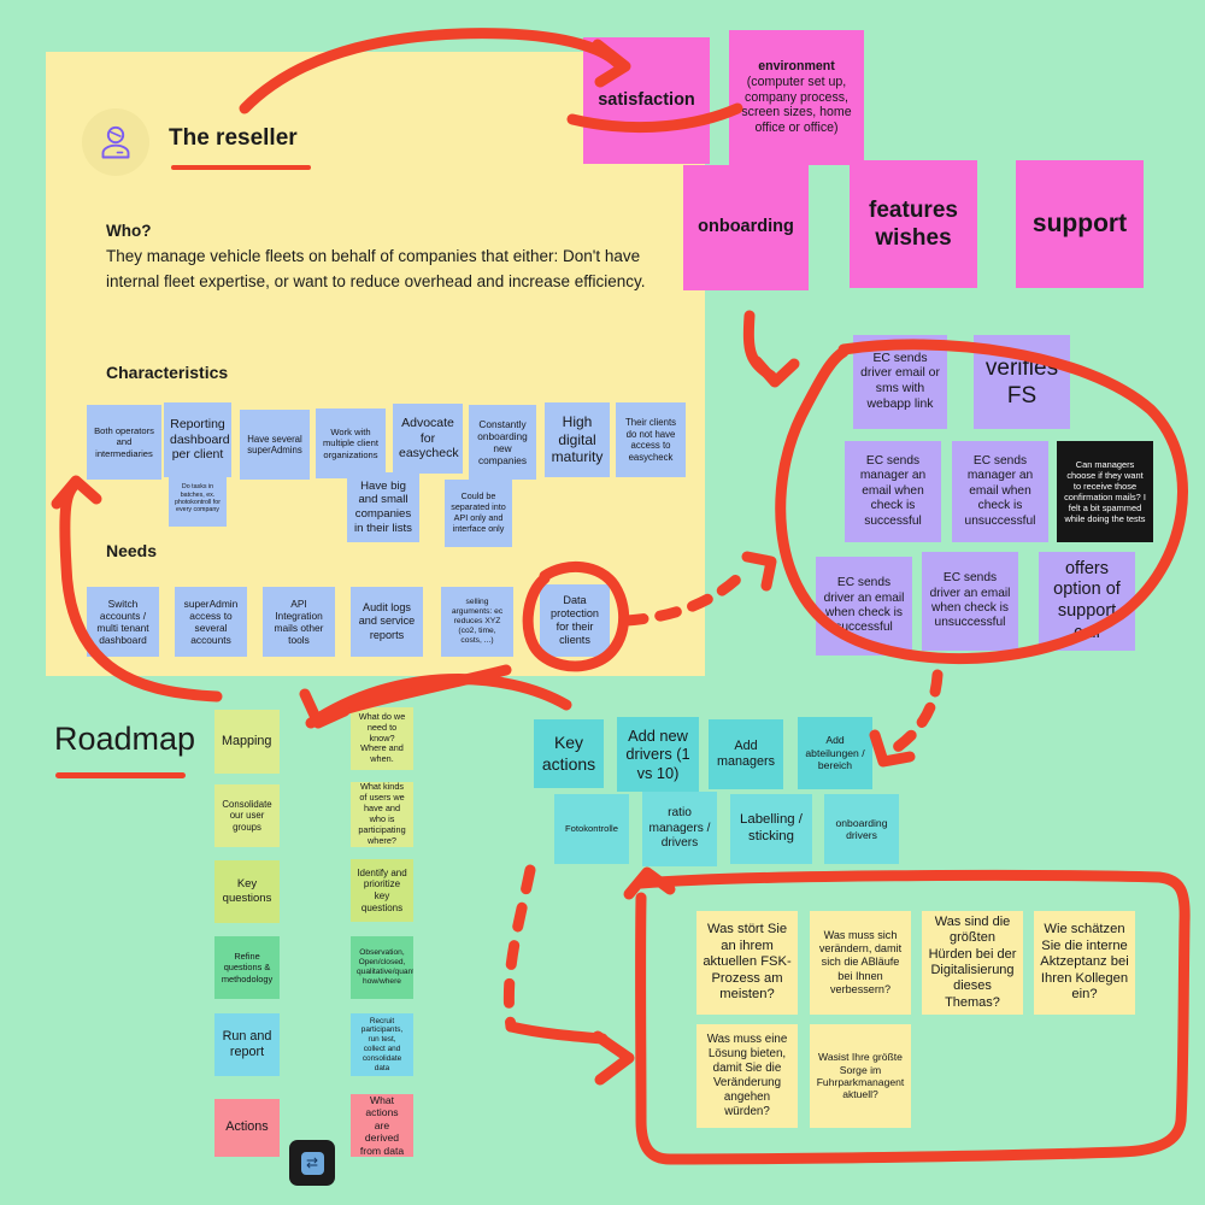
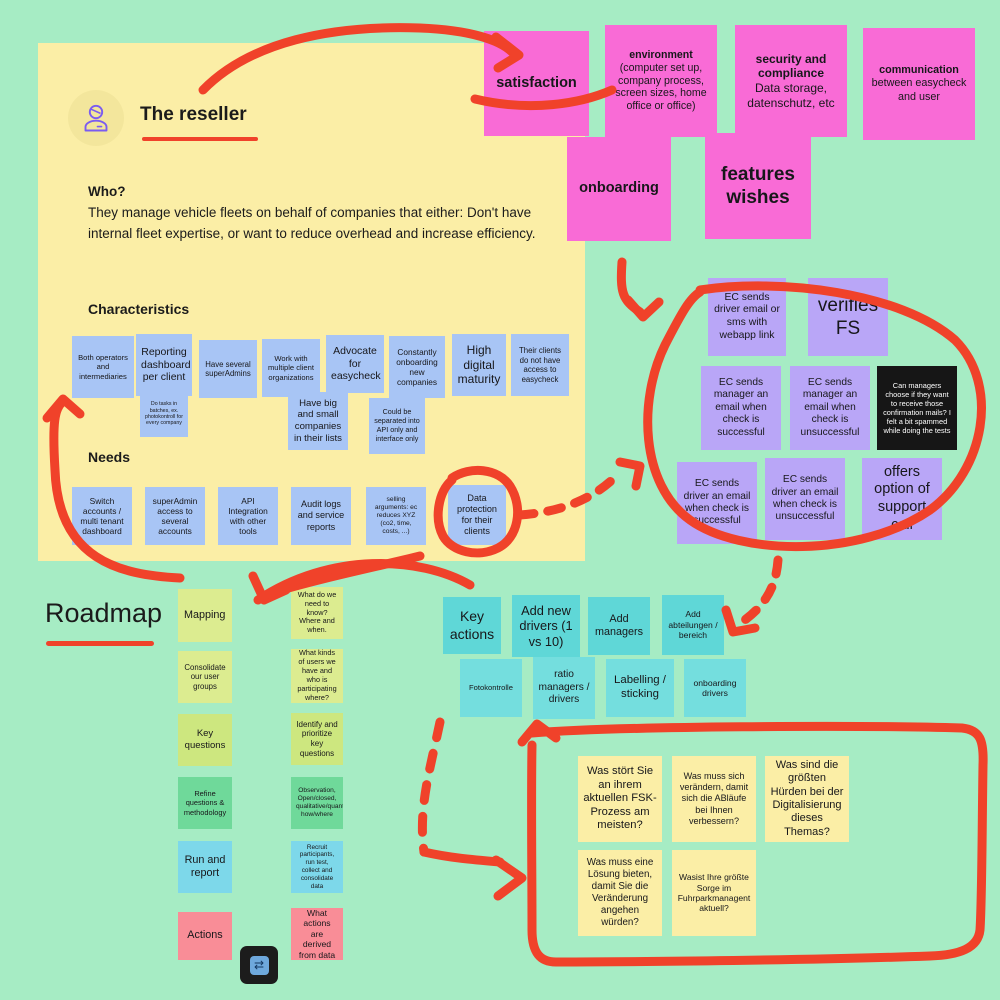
  The reseller
  Who?
  They manage vehicle fleets on behalf of companies that either: Don't have internal fleet expertise, or want to reduce overhead and increase efficiency.
  Characteristics
  Needs
  Both operators and intermediaries
  Reporting dashboar per client
  Have several superAdmins
  Work with multiple client organizations
  Have big and small companies in their lists
  Advocate for easycheck
  Constantly onboarding new companies
  Could be separated into API only and interface only
  High digital maturity
  Their clients do not have access to easycheck
  Switch accounts / multi tenant dashboard
  superAdmin access to several accounts
- API Integration mails other tools
+ API Integration with other tools
  Audit logs and service reports
  Data protection for their clients
  satisfaction
  environment
  (computer set up, company process, screen sizes, home office or office)
+ security and compliance
+ Data storage, datenschutz, etc
+ communication
+ between easycheck and user
  onboarding
  features wishes
- support
  EC sends driver email or sms with webapp link
  verifies FS
  EC sends manager an email when check is successful
  EC sends manager an email when check is unsuccessful
  Can managers choose if they want to receive those confirmation mails? I felt a bit spammed while doing the tests
  EC sends driver an email when check is uccessful
  EC sends driver an email when check is unsuccessful
  offers option of support
  Roadmap
  Mapping
  What do we need to know? Where and when.
  Consolidate our user groups
  What kinds of users we have and who is participating where?
  Key questions
  Identify and prioritize key questions
  Refine questions & methodology
  Run and report
  Actions
  What actions are derived from data
  ⇄
  Key actions
  Add new drivers (1 vs 10)
  Add managers
  Add abteilungen / bereich
  Fotokontrolle
  ratio managers / drivers
  Labelling / sticking
  onboarding drivers
  Was stört Sie an ihrem aktuellen FSK-Prozess am meisten?
  Was muss sich verändern, damit sich die ABläufe bei Ihnen verbessern?
  Was sind die größten Hürden bei der Digitalisierung dieses Themas?
- Wie schätzen Sie die interne Aktzeptanz bei Ihren Kollegen ein?
  Was muss eine Lösung bieten, damit Sie die Veränderung angehen würden?
  Wasist Ihre größte Sorge im Fuhrparkmanagent aktuell?
